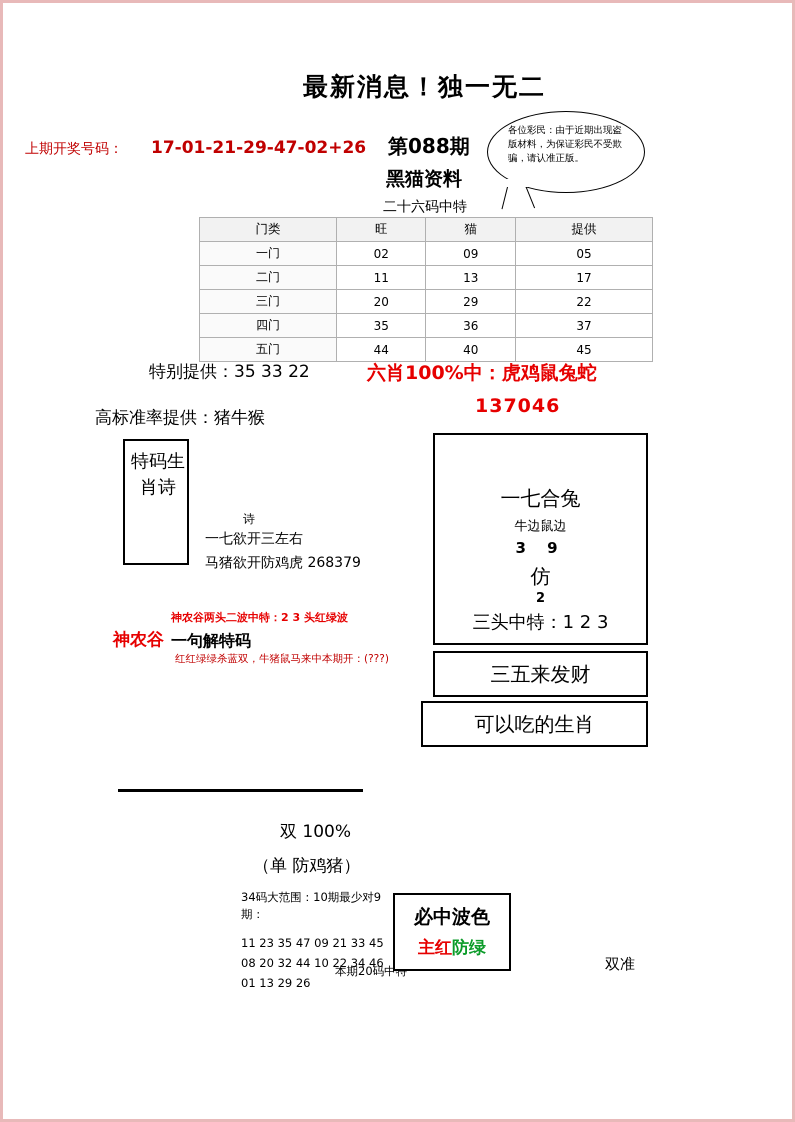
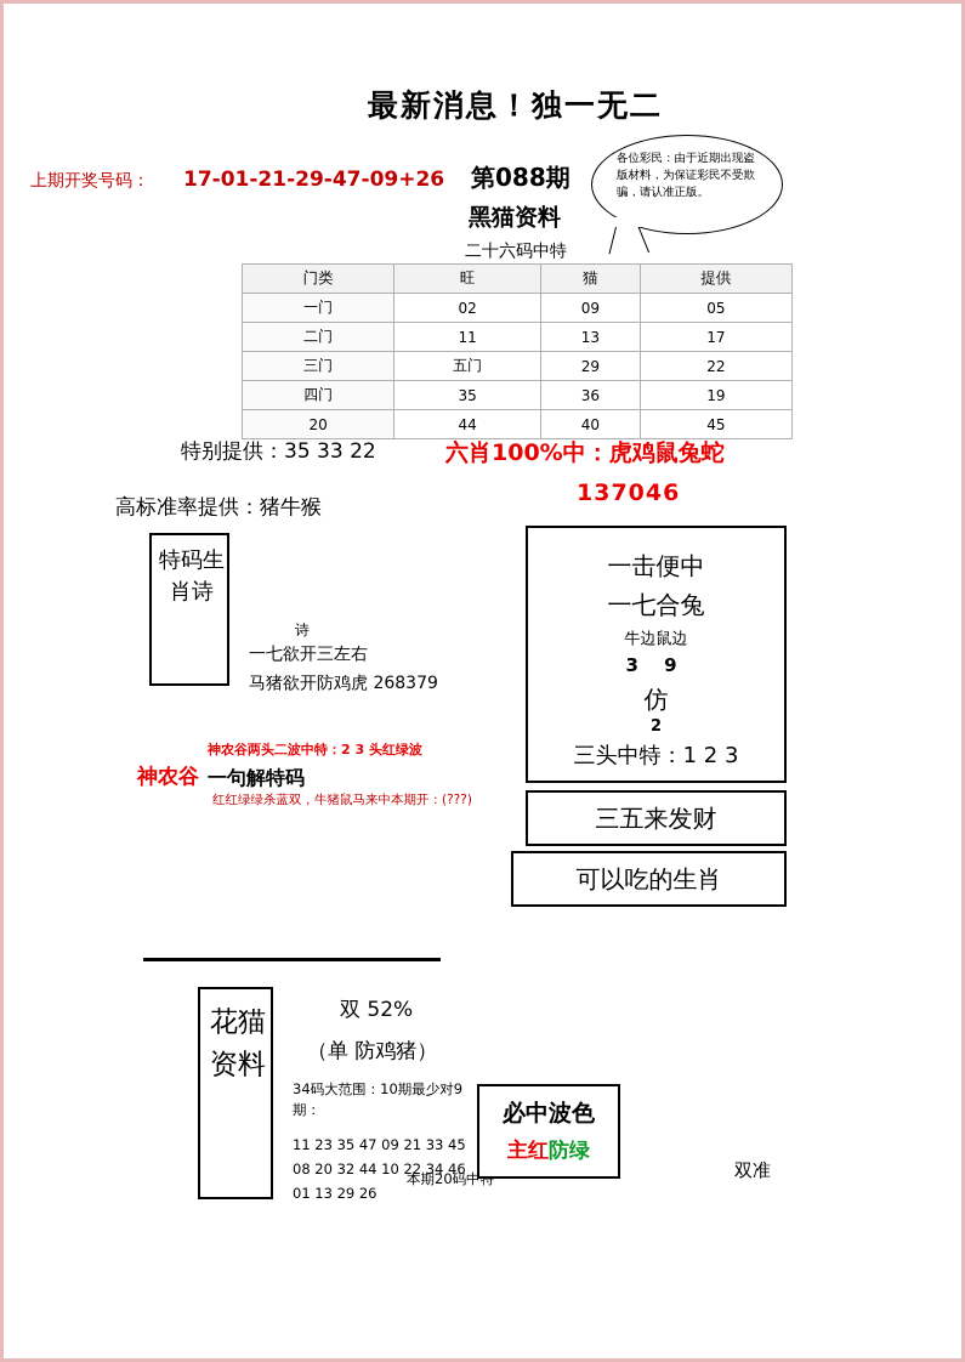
  最新消息！独一无二
  上期开奖号码：
- 17-01-21-29-47-02+26
+ 17-01-21-29-47-09+26
  第088期
  黑猫资料
  二十六码中特
  各位彩民：由于近期出现盗版材料，为保证彩民不受欺骗，请认准正版。
  门类	旺	猫	提供
  一门	02	09	05
  二门	11	13	17
- 三门	20	29	22
+ 三门	五门	29	22
- 四门	35	36	37
+ 四门	35	36	19
- 五门	44	40	45
+ 20	44	40	45
  特别提供：35 33 22
  六肖100%中：虎鸡鼠兔蛇
  137046
  高标准率提供：猪牛猴
  特码生肖诗
  诗
  一七欲开三左右
  马猪欲开防鸡虎 268379
  神农谷两头二波中特：2 3 头红绿波
  神农谷
  一句解特码
  红红绿绿杀蓝双，牛猪鼠马来中本期开：(???)
+ 一击便中
  一七合兔
  牛边鼠边
  3 9
  仿
  2
  三头中特：1 2 3
  三五来发财
  可以吃的生肖
+ 花猫资料
- 双 100%
+ 双 52%
  （单 防鸡猪）
  34码大范围：10期最少对9期：
  11 23 35 47 09 21 33 45
  08 20 32 44 10 22 34 46
  01 13 29 26
  本期20码中特
  必中波色
  主红防绿
  双准
